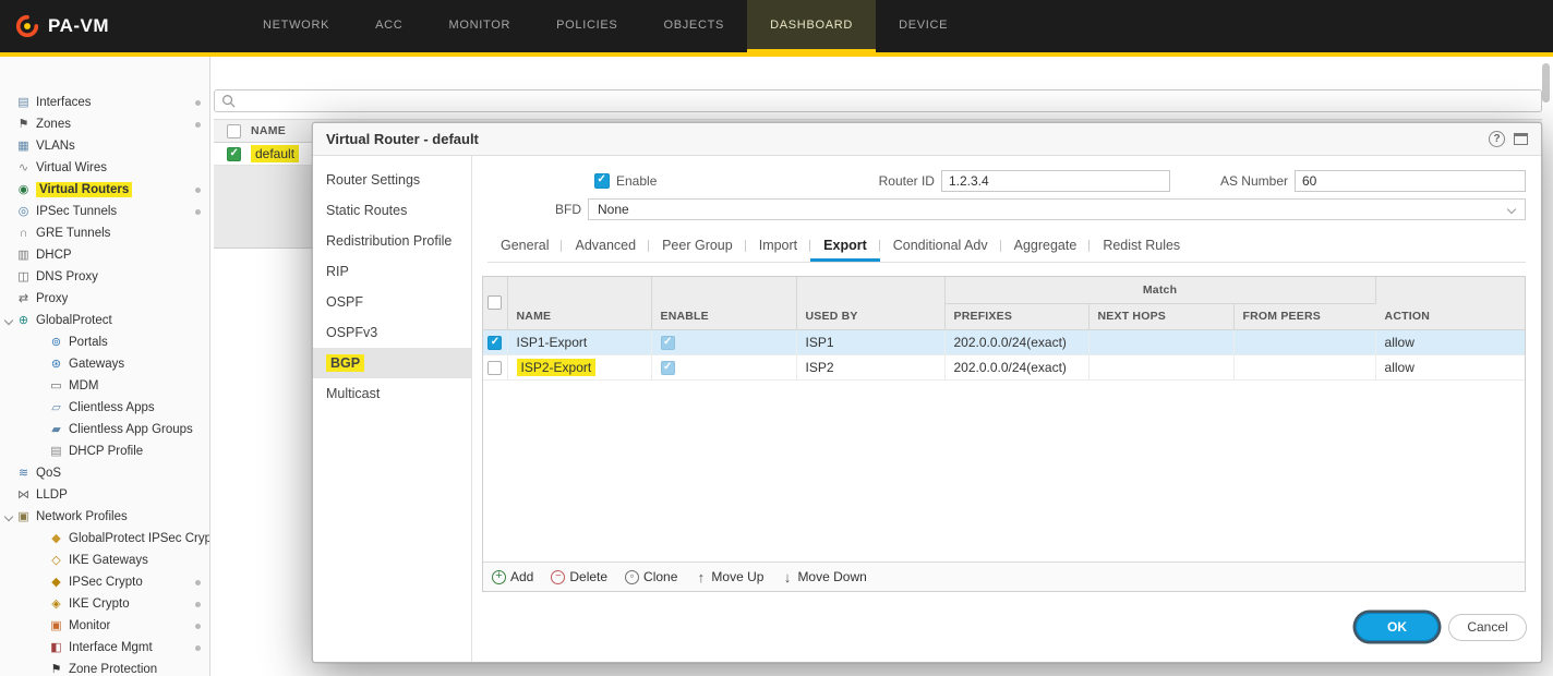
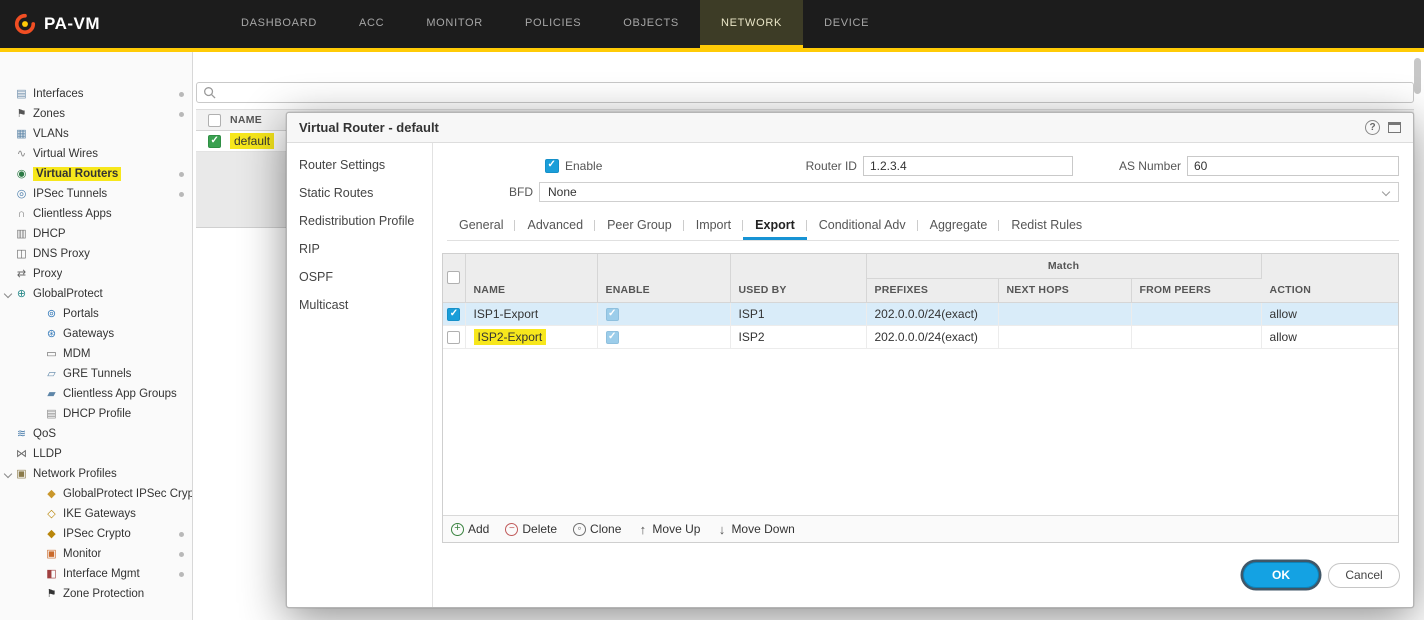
  PA-VM
- NETWORK
+ DASHBOARD
  ACC
  MONITOR
  POLICIES
  OBJECTS
- DASHBOARD
+ NETWORK
  DEVICE
  Interfaces
  Zones
  VLANs
  Virtual Wires
  Virtual Routers
  IPSec Tunnels
- GRE Tunnels
+ Clientless Apps
  DHCP
  DNS Proxy
  Proxy
  GlobalProtect
  Portals
  Gateways
  MDM
- Clientless Apps
+ GRE Tunnels
  Clientless App Groups
  DHCP Profile
  QoS
  LLDP
  Network Profiles
  GlobalProtect IPSec Cryp
  IKE Gateways
  IPSec Crypto
- IKE Crypto
  Monitor
  Interface Mgmt
  Zone Protection
  NAME
  default
  Virtual Router - default
  Router Settings
  Static Routes
  Redistribution Profile
  RIP
  OSPF
- OSPFv3
- BGP
  Multicast
  Enable
  Router ID
  1.2.3.4
  AS Number
  60
  BFD
  None
  General
  Advanced
  Peer Group
  Import
  Export
  Conditional Adv
  Aggregate
  Redist Rules
  	NAME	ENABLE	USED BY	Match	ACTION
  PREFIXES	NEXT HOPS	FROM PEERS
  	ISP1-Export		ISP1	202.0.0.0/24(exact)			allow
  	ISP2-Export		ISP2	202.0.0.0/24(exact)			allow
  Add
  Delete
  Clone
  Move Up
  Move Down
  OK
  Cancel
